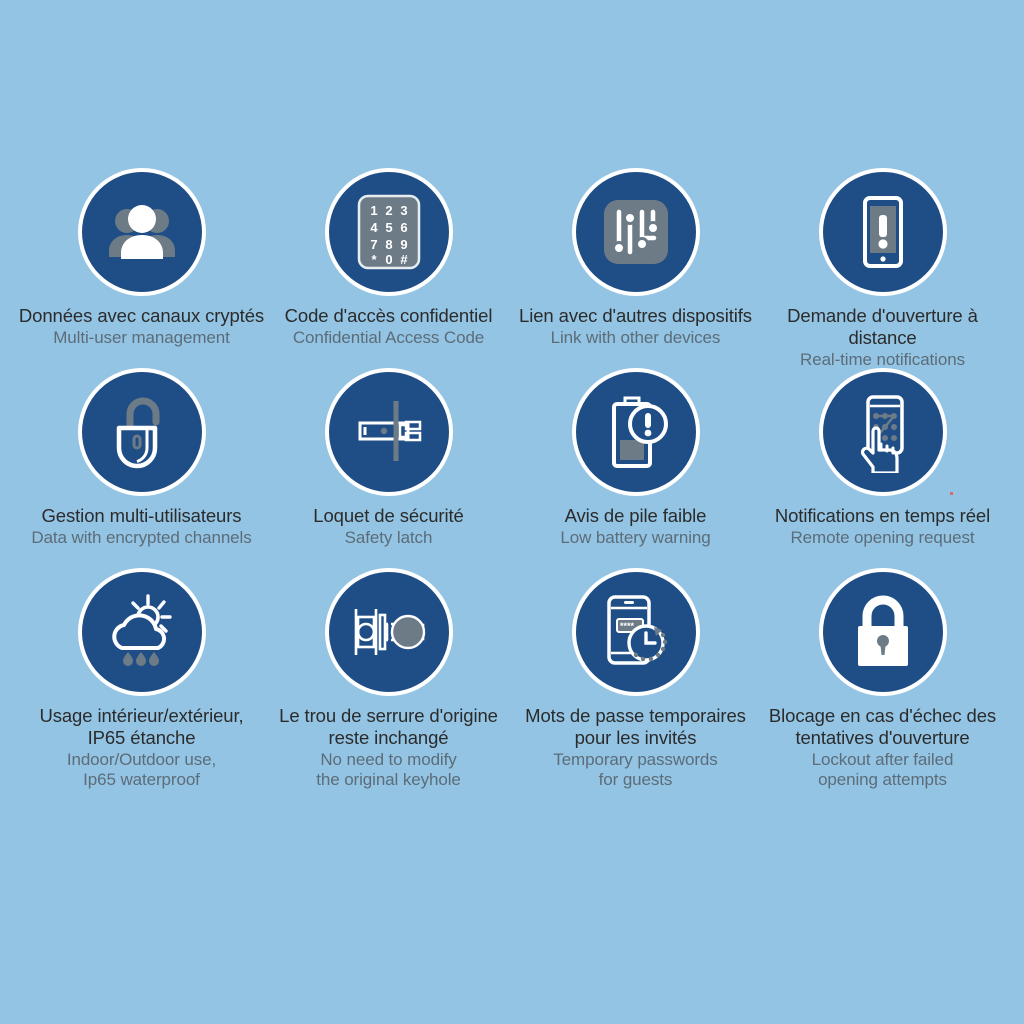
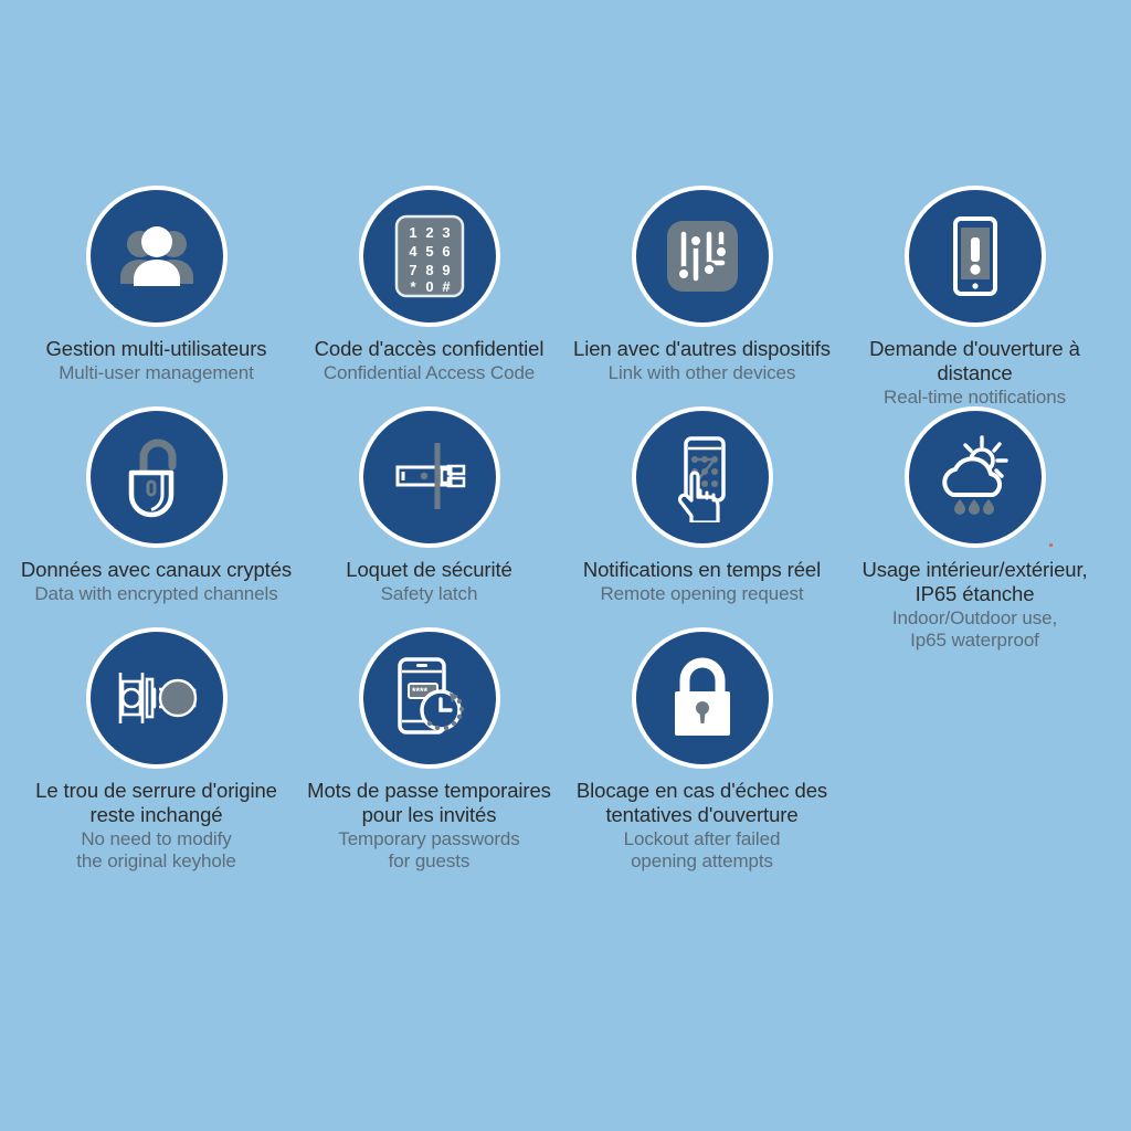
- Données avec canaux cryptés
+ Gestion multi-utilisateurs
  Multi-user management
  1
  2
  3
  4
  5
  6
  7
  8
  9
  *
  0
  #
  Code d'accès confidentiel
  Confidential Access Code
  Lien avec d'autres dispositifs
  Link with other devices
  Demande d'ouverture à distance
  Real-time notifications
- Gestion multi-utilisateurs
+ Données avec canaux cryptés
  Data with encrypted channels
  Loquet de sécurité
  Safety latch
- Avis de pile faible
- Low battery warning
  Notifications en temps réel
  Remote opening request
  Usage intérieur/extérieur,
  IP65 étanche
  Indoor/Outdoor use,
  Ip65 waterproof
  Le trou de serrure d'origine
  reste inchangé
  No need to modify
  the original keyhole
  ****
  Mots de passe temporaires
  pour les invités
  Temporary passwords
  for guests
  Blocage en cas d'échec des
  tentatives d'ouverture
  Lockout after failed
  opening attempts
